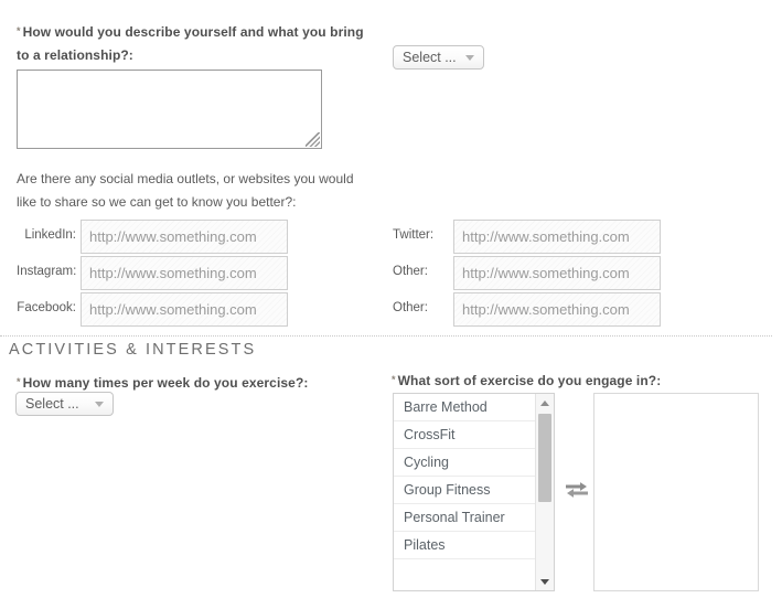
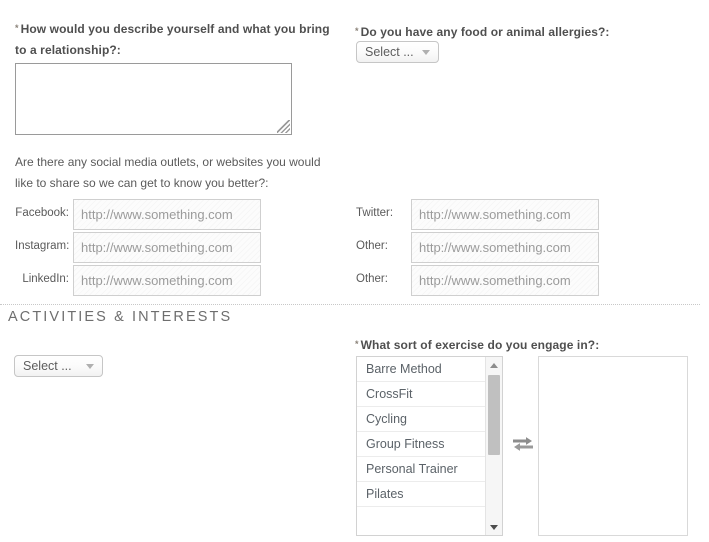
  * How would you describe yourself and what you bring to a relationship?:
+ * Do you have any food or animal allergies?:
  Select ...
  Are there any social media outlets, or websites you would like to share so we can get to know you better?:
- LinkedIn:
+ Facebook:
  http://www.something.com
  Instagram:
  http://www.something.com
- Facebook:
+ LinkedIn:
  http://www.something.com
  Twitter:
  http://www.something.com
  Other:
  http://www.something.com
  Other:
  http://www.something.com
  ACTIVITIES & INTERESTS
- * How many times per week do you exercise?:
  Select ...
  * What sort of exercise do you engage in?:
  Barre Method
  CrossFit
  Cycling
  Group Fitness
  Personal Trainer
  Pilates
